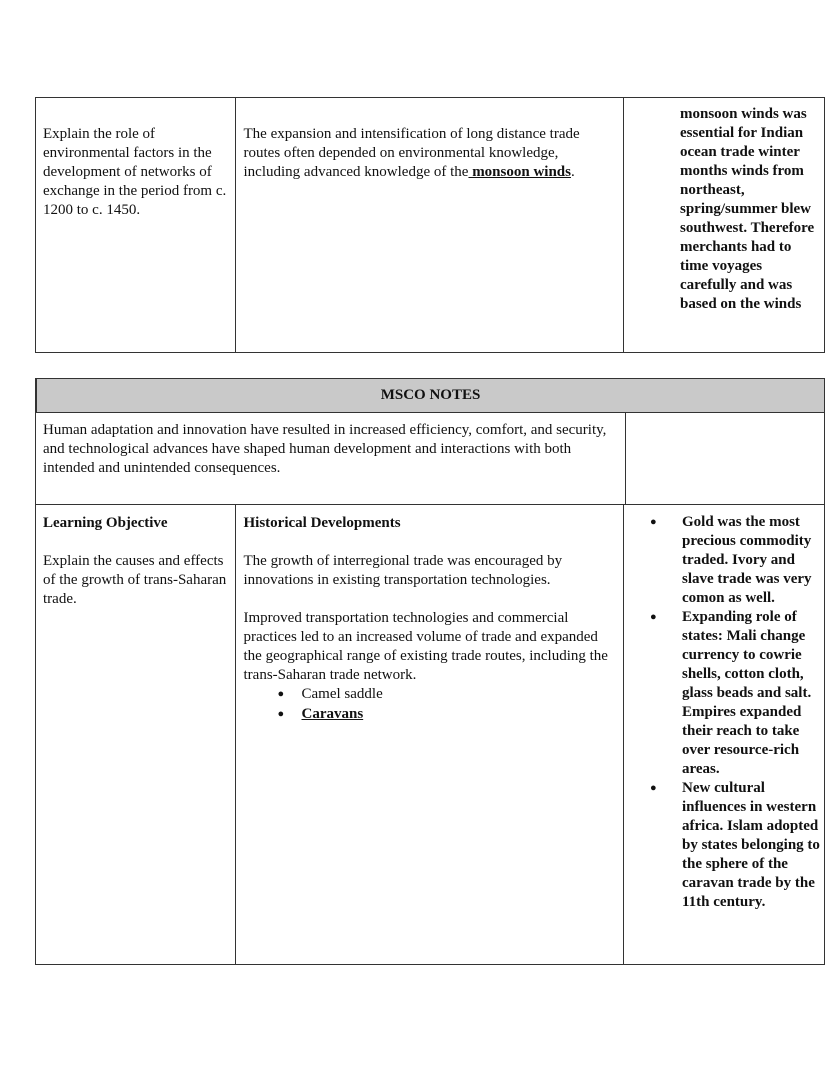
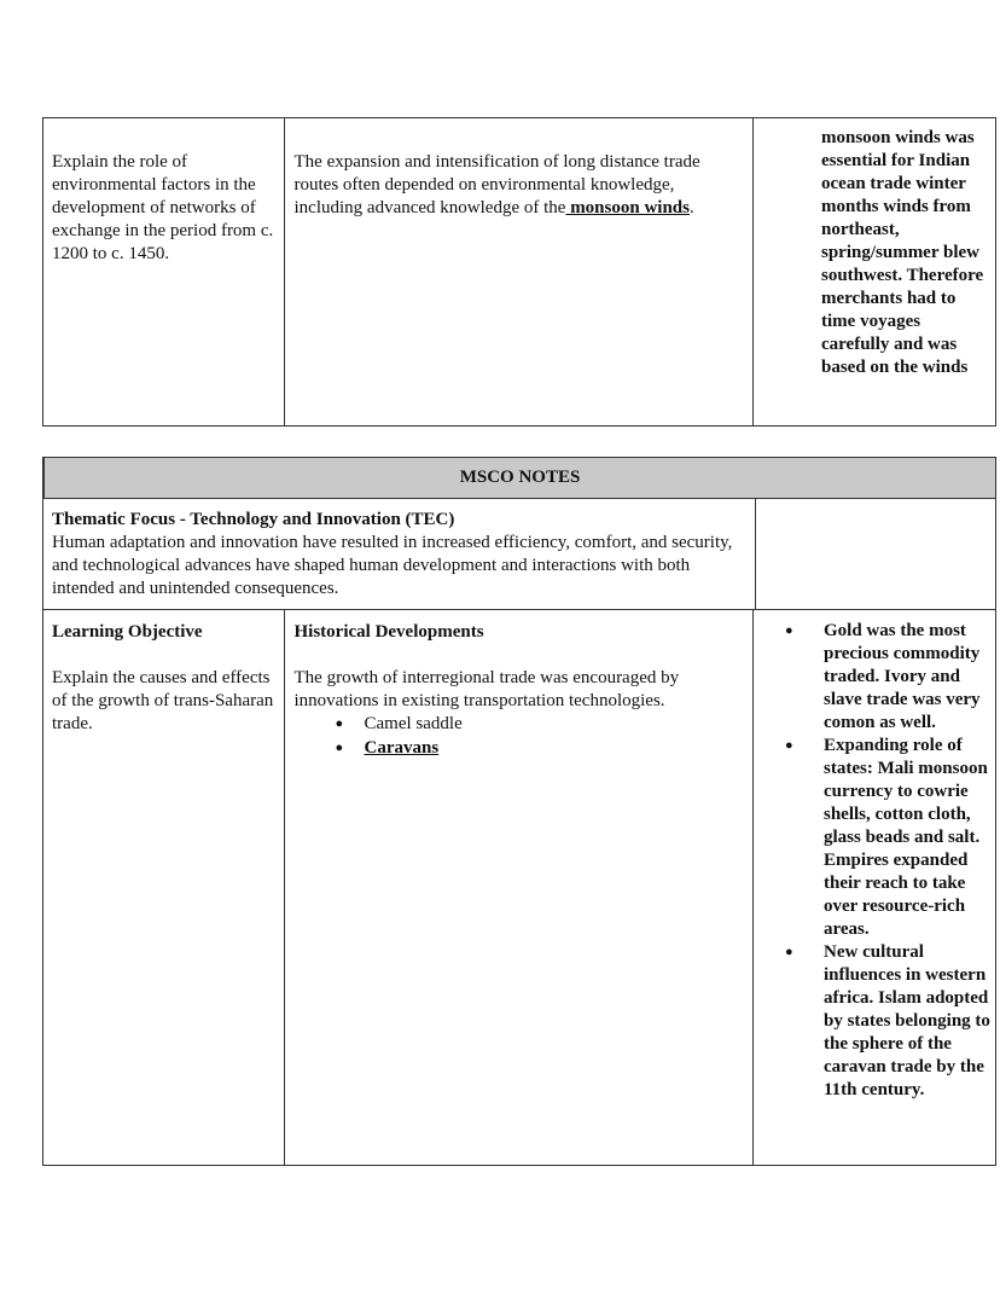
  Explain the role of environmental factors in the development of networks of exchange in the period from c. 1200 to c. 1450.
  The expansion and intensification of long distance trade routes often depended on environmental knowledge, including advanced knowledge of the monsoon winds.
  monsoon winds was essential for Indian ocean trade winter months winds from northeast, spring/summer blew southwest. Therefore merchants had to time voyages carefully and was based on the winds
  MSCO NOTES
+ Thematic Focus - Technology and Innovation (TEC)
  Human adaptation and innovation have resulted in increased efficiency, comfort, and security, and technological advances have shaped human development and interactions with both intended and unintended consequences.
  Learning Objective
  Explain the causes and effects of the growth of trans-Saharan trade.
  Historical Developments
  The growth of interregional trade was encouraged by innovations in existing transportation technologies.
- Improved transportation technologies and commercial practices led to an increased volume of trade and expanded the geographical range of existing trade routes, including the trans-Saharan trade network.
  ●
  Camel saddle
  ●
  Caravans
  ●
  Gold was the most precious commodity traded. Ivory and slave trade was very comon as well.
  ●
- Expanding role of states: Mali change currency to cowrie shells, cotton cloth, glass beads and salt. Empires expanded their reach to take over resource-rich areas.
+ Expanding role of states: Mali monsoon currency to cowrie shells, cotton cloth, glass beads and salt. Empires expanded their reach to take over resource-rich areas.
  ●
  New cultural influences in western africa. Islam adopted by states belonging to the sphere of the caravan trade by the 11th century.
